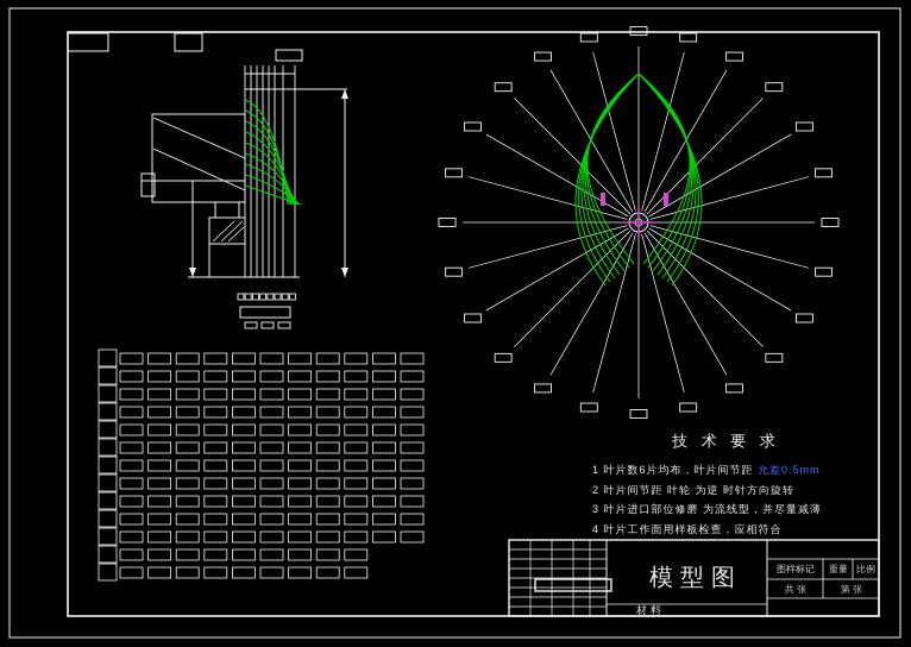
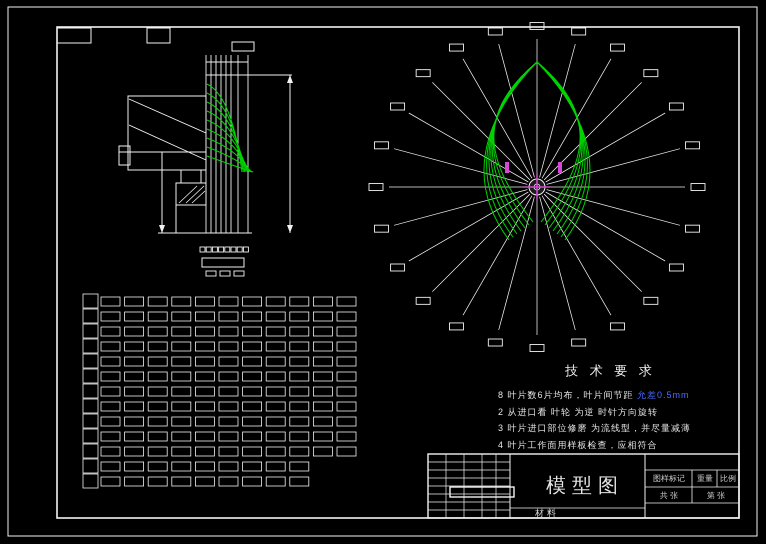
  技 术 要 求
- 1 叶片数6片均布，叶片间节距 允差0.5mm
+ 8 叶片数6片均布，叶片间节距 允差0.5mm
- 2 叶片间节距 叶轮 为逆 时针方向旋转
+ 2 从进口看 叶轮 为逆 时针方向旋转
  3 叶片进口部位修磨 为流线型，并尽量减薄
  4 叶片工作面用样板检查，应相符合
  模型图
  材料
  图样标记
  重量
  比例
  共 张
  第 张
